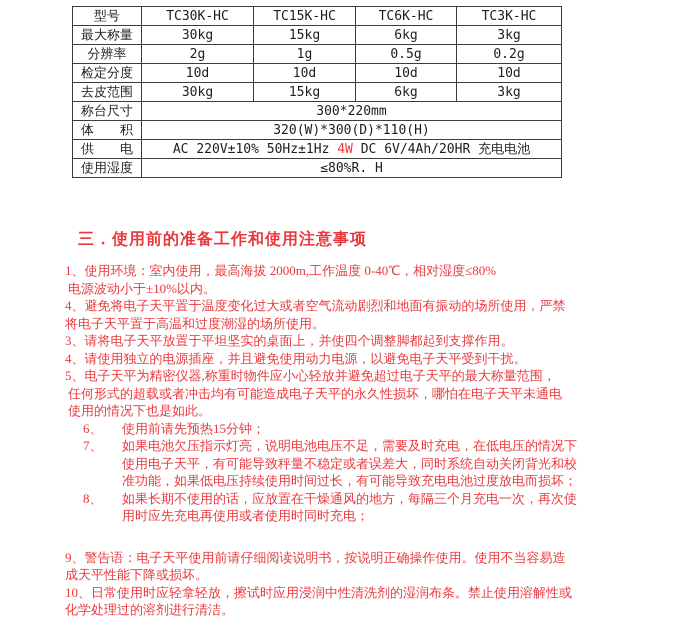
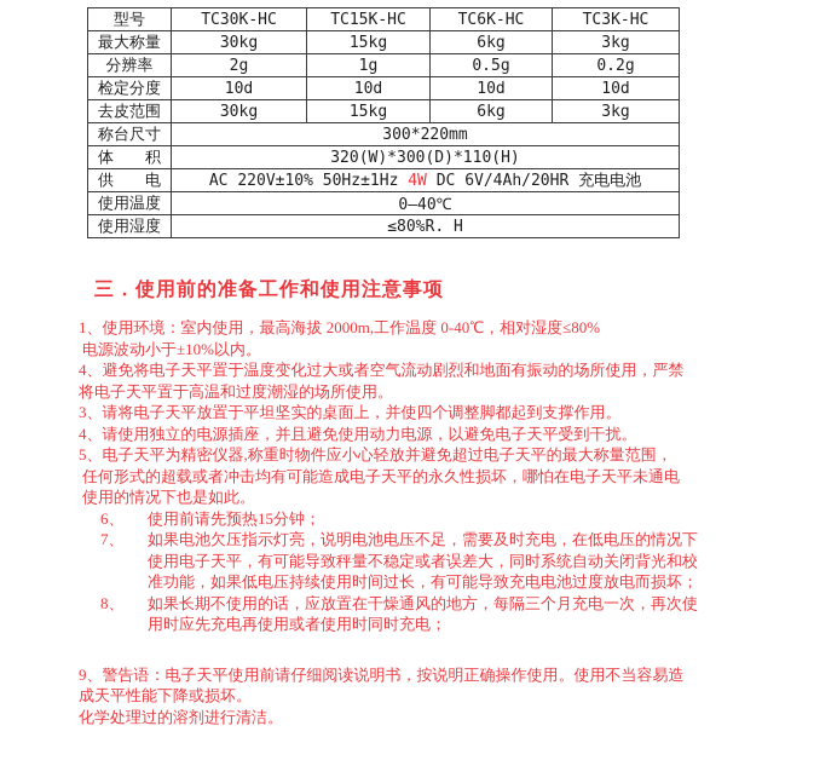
  型号	TC30K-HC	TC15K-HC	TC6K-HC	TC3K-HC
  最大称量	30kg	15kg	6kg	3kg
  分辨率	2g	1g	0.5g	0.2g
  检定分度	10d	10d	10d	10d
  去皮范围	30kg	15kg	6kg	3kg
  称台尺寸	300*220mm
  体 积	320(W)*300(D)*110(H)
  供 电	AC 220V±10% 50Hz±1Hz 4W DC 6V/4Ah/20HR 充电电池
+ 使用温度	0—40℃
  使用湿度	≤80%R. H
  三．使用前的准备工作和使用注意事项
  1、使用环境：室内使用，最高海拔 2000m,工作温度 0-40℃，相对湿度≤80%
  电源波动小于±10%以内。
  4、避免将电子天平置于温度变化过大或者空气流动剧烈和地面有振动的场所使用，严禁
  将电子天平置于高温和过度潮湿的场所使用。
  3、请将电子天平放置于平坦坚实的桌面上，并使四个调整脚都起到支撑作用。
  4、请使用独立的电源插座，并且避免使用动力电源，以避免电子天平受到干扰。
  5、电子天平为精密仪器,称重时物件应小心轻放并避免超过电子天平的最大称量范围，
  任何形式的超载或者冲击均有可能造成电子天平的永久性损坏，哪怕在电子天平未通电
  使用的情况下也是如此。
  6、 使用前请先预热15分钟；
  7、 如果电池欠压指示灯亮，说明电池电压不足，需要及时充电，在低电压的情况下
  使用电子天平，有可能导致秤量不稳定或者误差大，同时系统自动关闭背光和校
  准功能，如果低电压持续使用时间过长，有可能导致充电电池过度放电而损坏；
  8、 如果长期不使用的话，应放置在干燥通风的地方，每隔三个月充电一次，再次使
  用时应先充电再使用或者使用时同时充电；
  9、警告语：电子天平使用前请仔细阅读说明书，按说明正确操作使用。使用不当容易造
  成天平性能下降或损坏。
- 10、日常使用时应轻拿轻放，擦试时应用浸润中性清洗剂的湿润布条。禁止使用溶解性或
  化学处理过的溶剂进行清洁。
